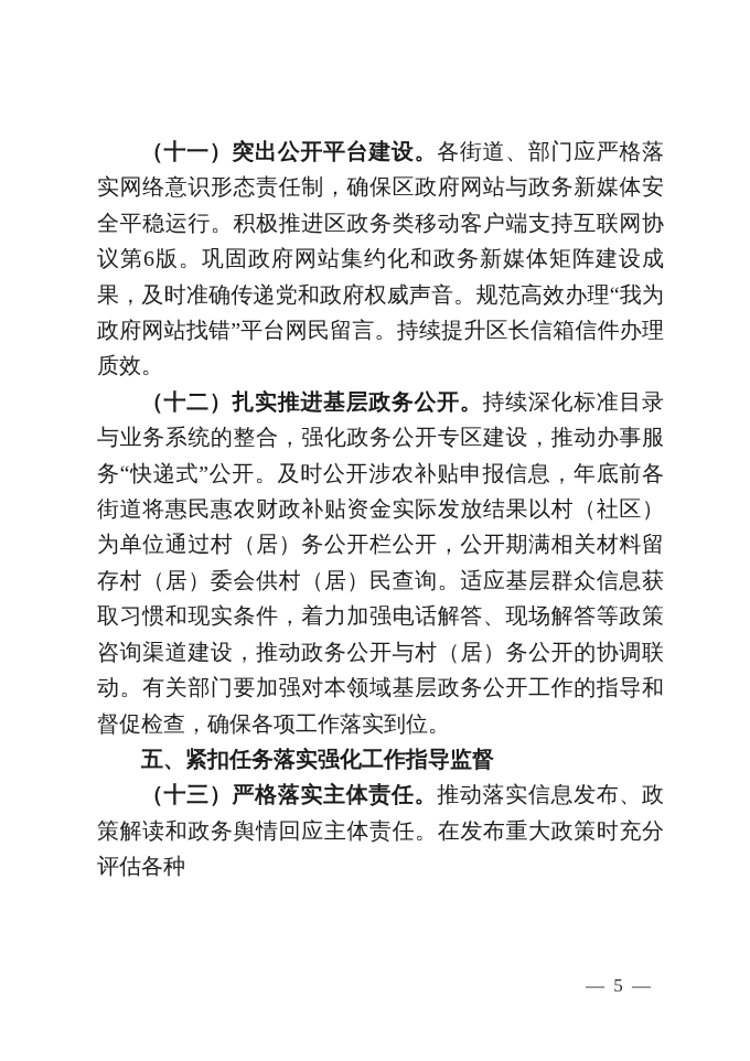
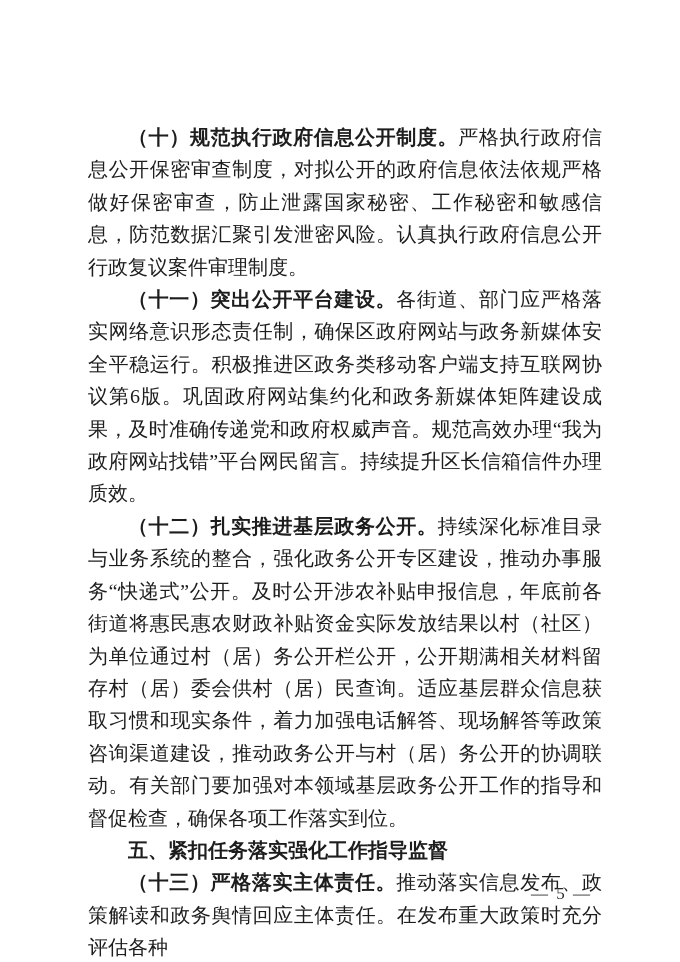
+ （十）规范执行政府信息公开制度。严格执行政府信息公开保密审查制度，对拟公开的政府信息依法依规严格做好保密审查，防止泄露国家秘密、工作秘密和敏感信息，防范数据汇聚引发泄密风险。认真执行政府信息公开行政复议案件审理制度。
  （十一）突出公开平台建设。各街道、部门应严格落实网络意识形态责任制，确保区政府网站与政务新媒体安全平稳运行。积极推进区政务类移动客户端支持互联网协议第6版。巩固政府网站集约化和政务新媒体矩阵建设成果，及时准确传递党和政府权威声音。规范高效办理“我为政府网站找错”平台网民留言。持续提升区长信箱信件办理质效。
  （十二）扎实推进基层政务公开。持续深化标准目录与业务系统的整合，强化政务公开专区建设，推动办事服务“快递式”公开。及时公开涉农补贴申报信息，年底前各街道将惠民惠农财政补贴资金实际发放结果以村（社区）为单位通过村（居）务公开栏公开，公开期满相关材料留存村（居）委会供村（居）民查询。适应基层群众信息获取习惯和现实条件，着力加强电话解答、现场解答等政策咨询渠道建设，推动政务公开与村（居）务公开的协调联动。有关部门要加强对本领域基层政务公开工作的指导和督促检查，确保各项工作落实到位。
  五、紧扣任务落实强化工作指导监督
  （十三）严格落实主体责任。推动落实信息发布、政策解读和政务舆情回应主体责任。在发布重大政策时充分评估各种
  — 5 —
